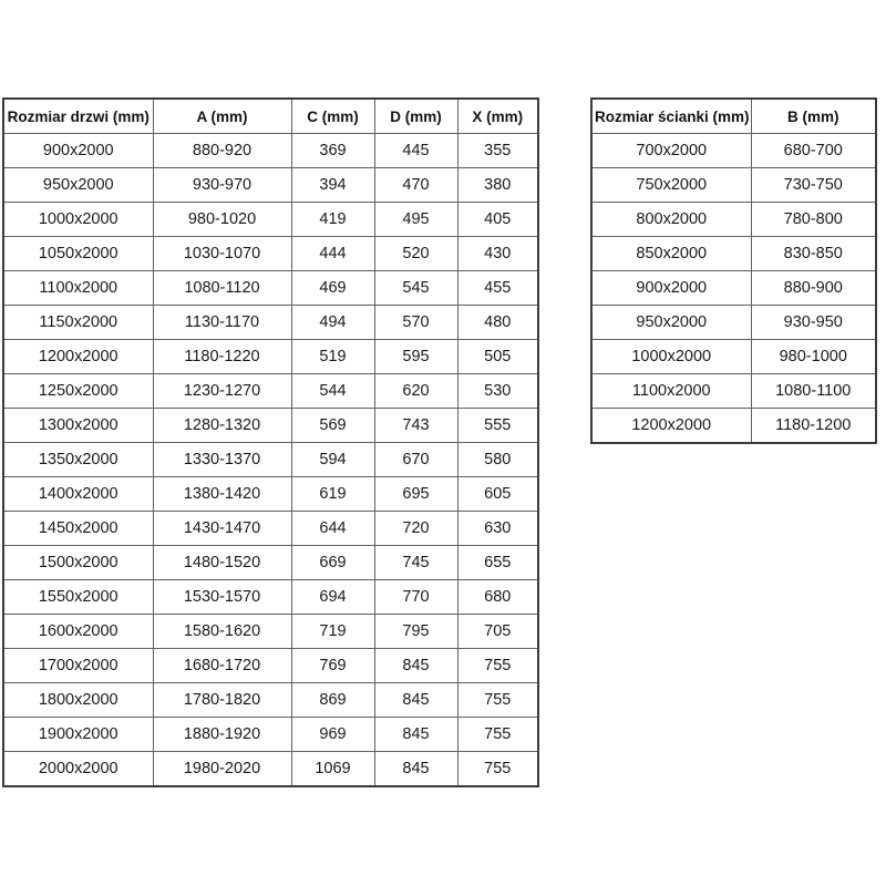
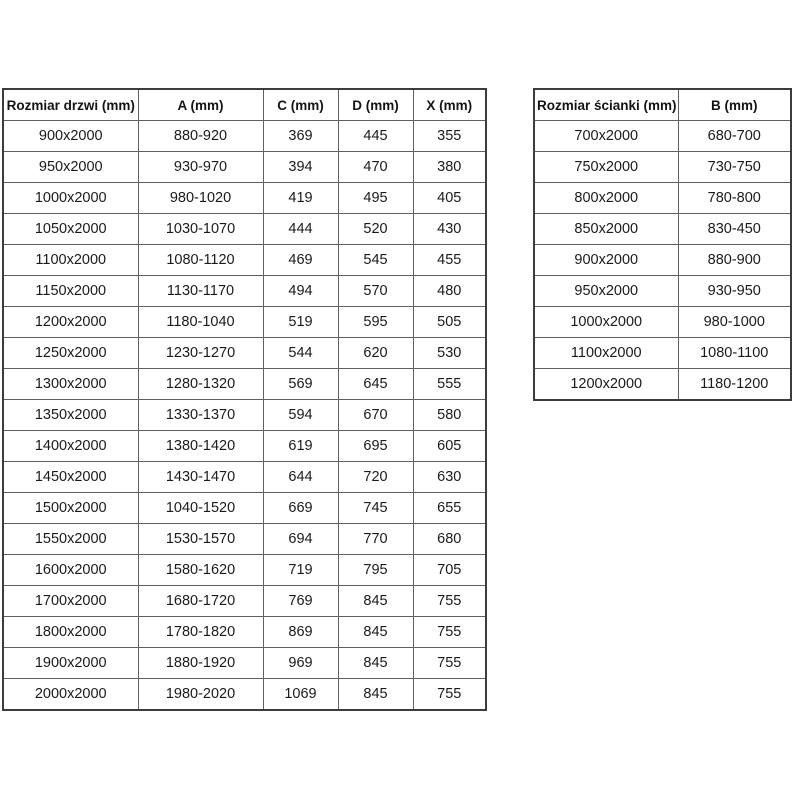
  Rozmiar drzwi (mm)	A (mm)	C (mm)	D (mm)	X (mm)
  900x2000	880-920	369	445	355
  950x2000	930-970	394	470	380
  1000x2000	980-1020	419	495	405
  1050x2000	1030-1070	444	520	430
  1100x2000	1080-1120	469	545	455
  1150x2000	1130-1170	494	570	480
- 1200x2000	1180-1220	519	595	505
+ 1200x2000	1180-1040	519	595	505
  1250x2000	1230-1270	544	620	530
- 1300x2000	1280-1320	569	743	555
+ 1300x2000	1280-1320	569	645	555
  1350x2000	1330-1370	594	670	580
  1400x2000	1380-1420	619	695	605
  1450x2000	1430-1470	644	720	630
- 1500x2000	1480-1520	669	745	655
+ 1500x2000	1040-1520	669	745	655
  1550x2000	1530-1570	694	770	680
  1600x2000	1580-1620	719	795	705
  1700x2000	1680-1720	769	845	755
  1800x2000	1780-1820	869	845	755
  1900x2000	1880-1920	969	845	755
  2000x2000	1980-2020	1069	845	755
  Rozmiar ścianki (mm)	B (mm)
  700x2000	680-700
  750x2000	730-750
  800x2000	780-800
- 850x2000	830-850
+ 850x2000	830-450
  900x2000	880-900
  950x2000	930-950
  1000x2000	980-1000
  1100x2000	1080-1100
  1200x2000	1180-1200
